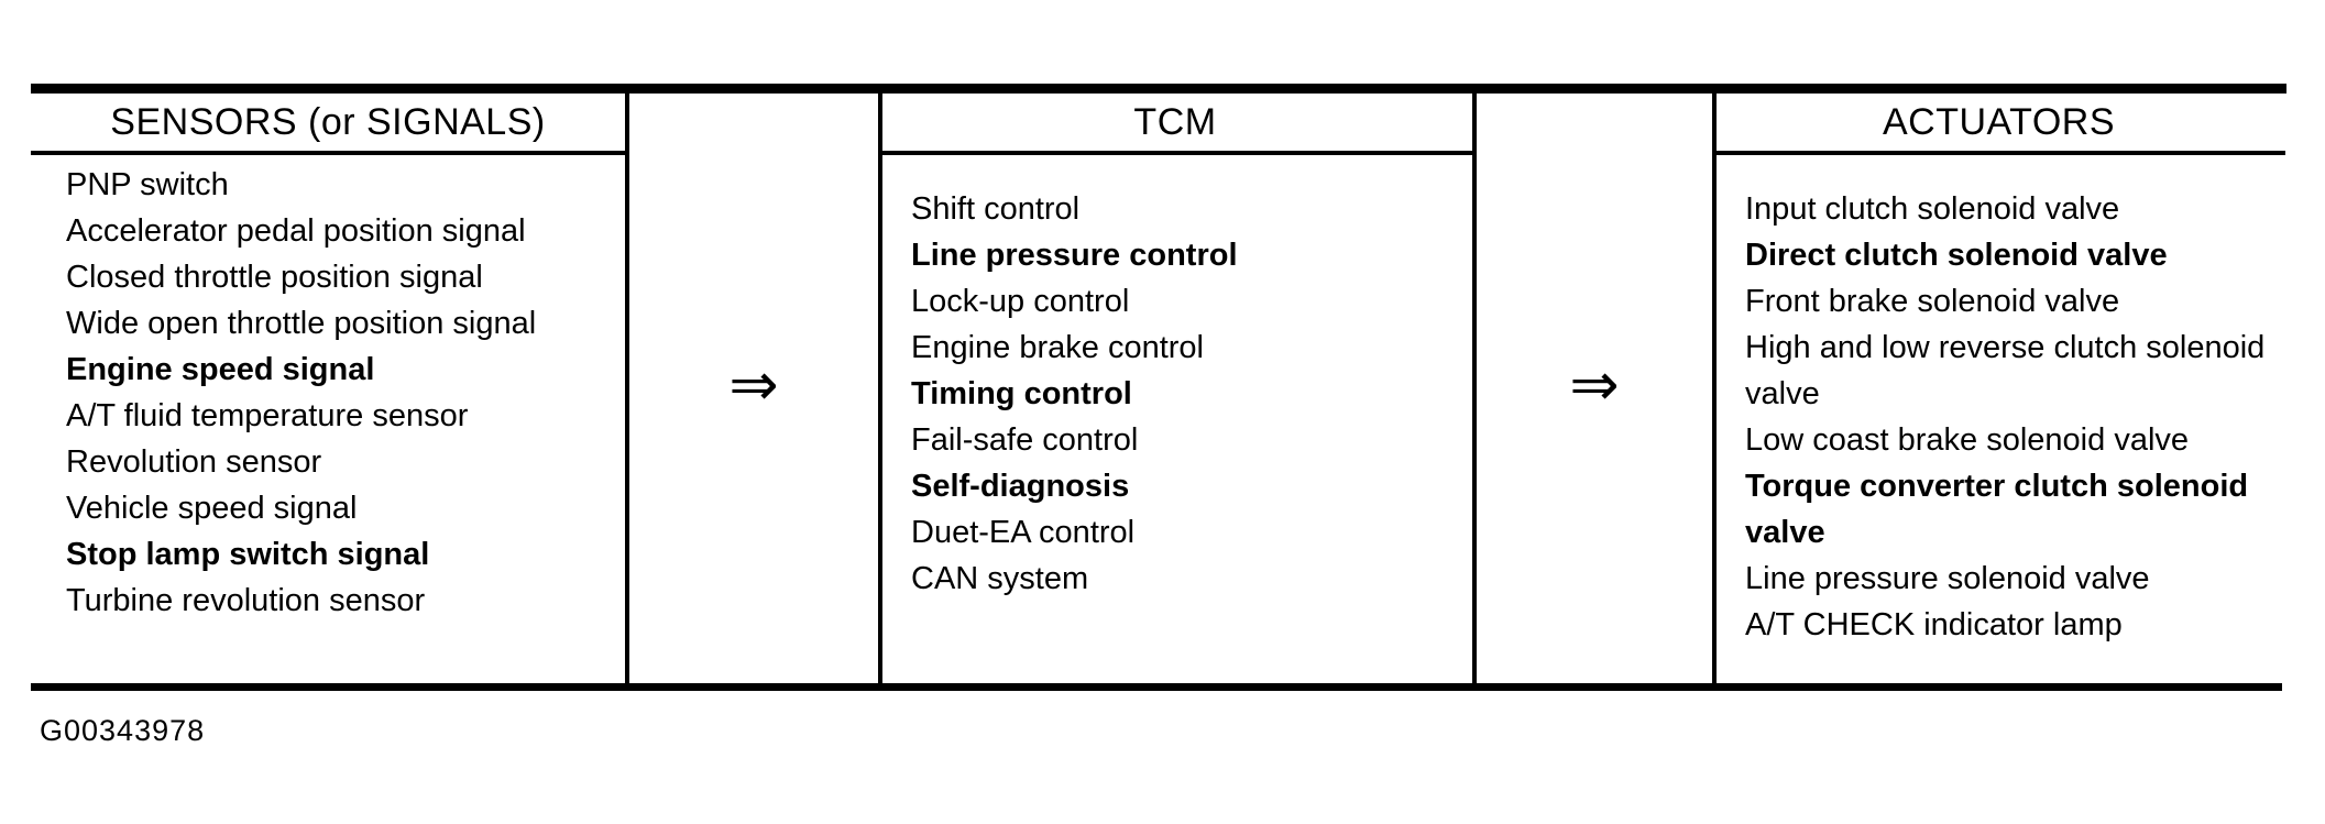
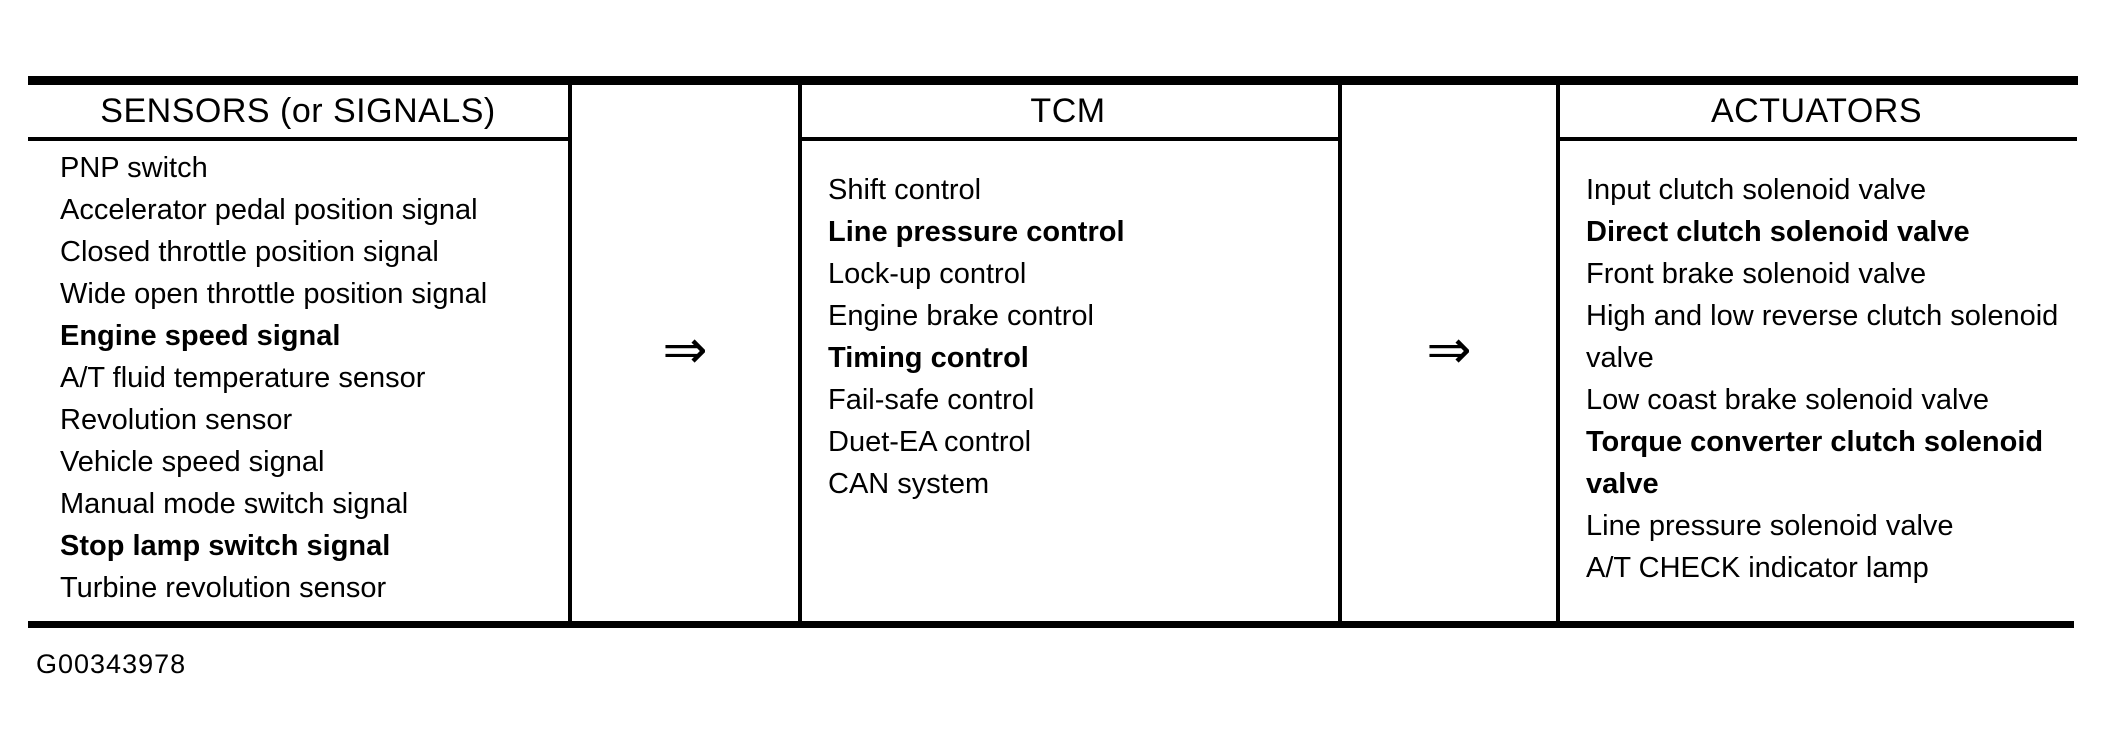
  SENSORS (or SIGNALS)
  TCM
  ACTUATORS
  PNP switch
  Accelerator pedal position signal
  Closed throttle position signal
  Wide open throttle position signal
  Engine speed signal
  A/T fluid temperature sensor
  Revolution sensor
  Vehicle speed signal
+ Manual mode switch signal
  Stop lamp switch signal
  Turbine revolution sensor
  Shift control
  Line pressure control
  Lock-up control
  Engine brake control
  Timing control
  Fail-safe control
- Self-diagnosis
  Duet-EA control
  CAN system
  Input clutch solenoid valve
  Direct clutch solenoid valve
  Front brake solenoid valve
  High and low reverse clutch solenoid valve
  Low coast brake solenoid valve
  Torque converter clutch solenoid valve
  Line pressure solenoid valve
  A/T CHECK indicator lamp
  ⇒
  ⇒
  G00343978
